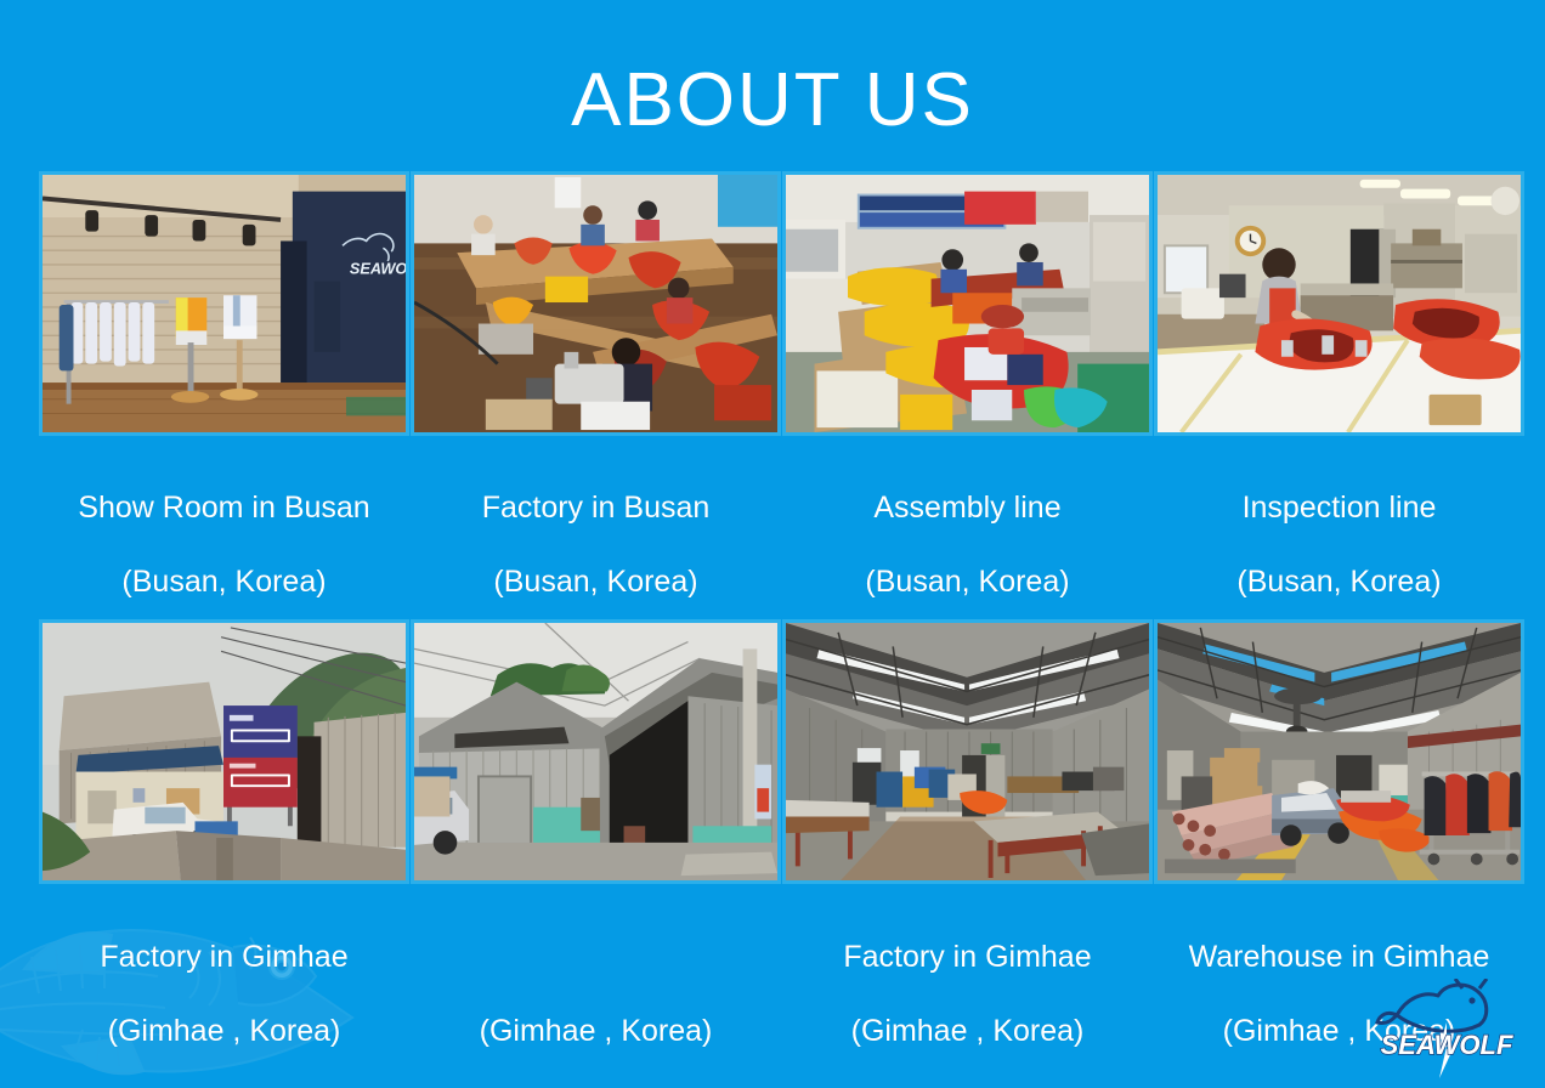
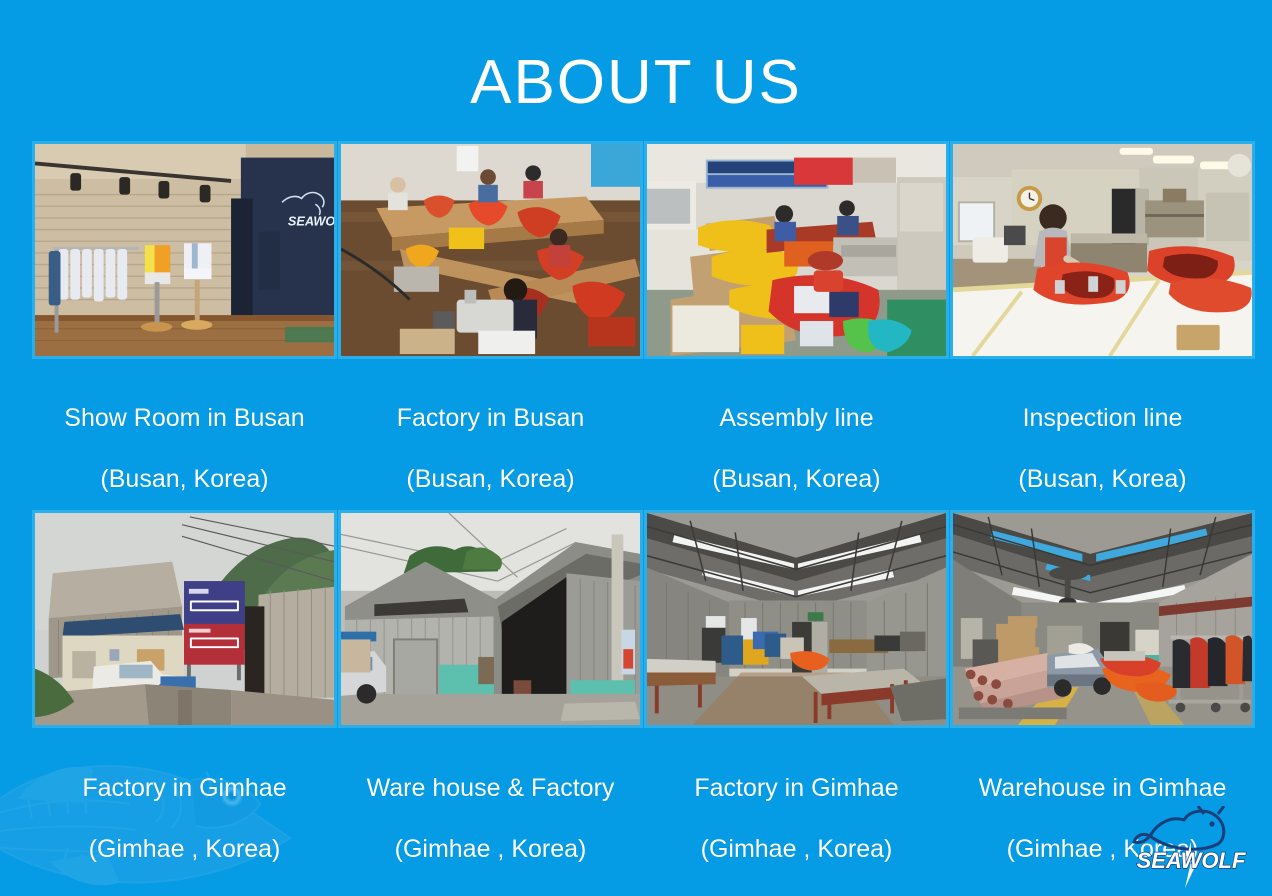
  ABOUT US
  SEAWO
  Show Room in Busan
  (Busan, Korea)
  Factory in Busan
  (Busan, Korea)
  Assembly line
  (Busan, Korea)
  Inspection line
  (Busan, Korea)
  Factory in Gimhae
  (Gimhae , Korea)
+ Ware house & Factory
  (Gimhae , Korea)
  Factory in Gimhae
  (Gimhae , Korea)
  Warehouse in Gimhae
  (Gimhae , Kore
  SEAWOLF
